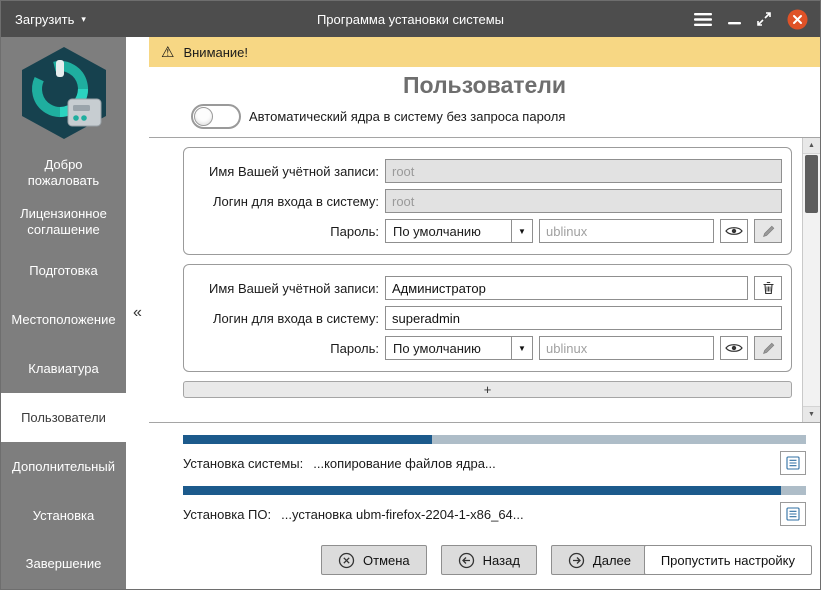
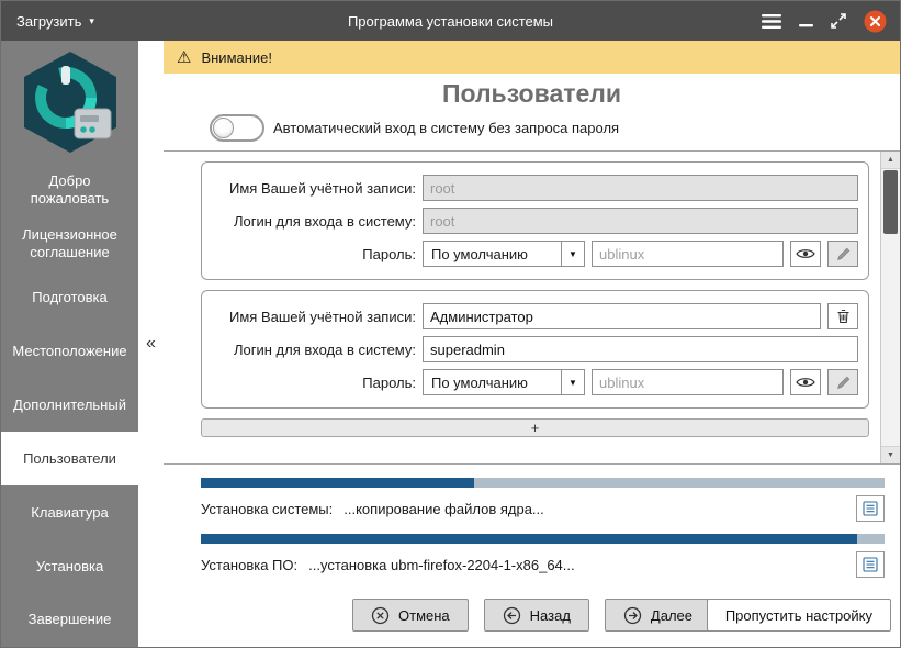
  Загрузить
  ▾
  Программа установки системы
  Добро пожаловать
  Лицензионное соглашение
  Подготовка
  Местоположение
- Клавиатура
+ Дополнительный
  Пользователи
- Дополнительный
+ Клавиатура
  Установка
  Завершение
  «
  ⚠
  Внимание!
  Пользователи
- Автоматический ядра в систему без запроса пароля
+ Автоматический вход в систему без запроса пароля
  Имя Вашей учётной записи:
  root
  Логин для входа в систему:
  root
  Пароль:
  По умолчанию
  ▼
  ublinux
  Имя Вашей учётной записи:
  Администратор
  Логин для входа в систему:
  superadmin
  Пароль:
  По умолчанию
  ▼
  ublinux
  +
  Установка системы:
  ...копирование файлов ядра...
  Установка ПО:
  ...установка ubm-firefox-2204-1-x86_64...
  Отмена
  Назад
  Далее
  Пропустить настройку
